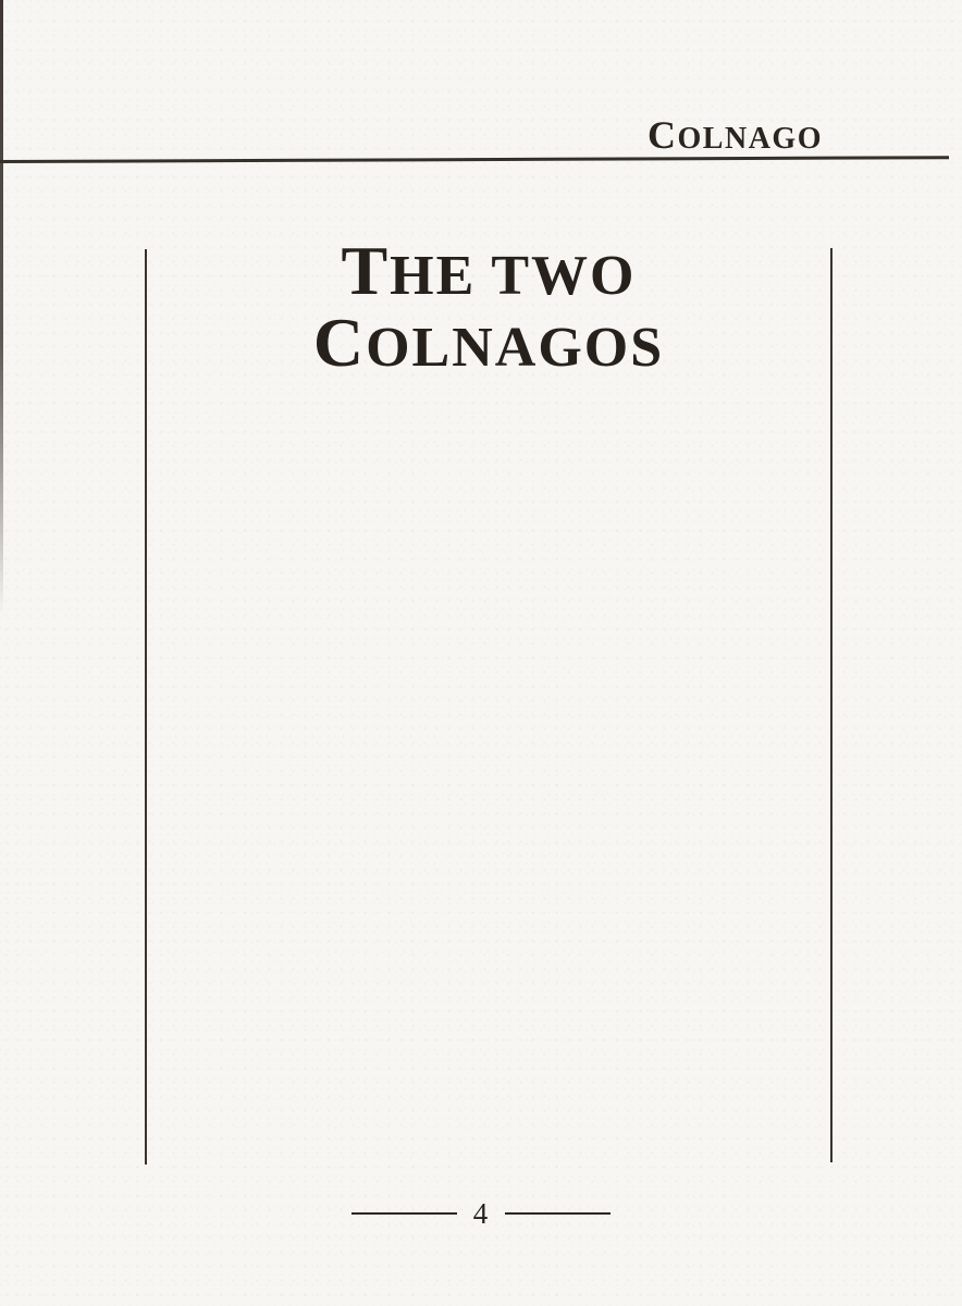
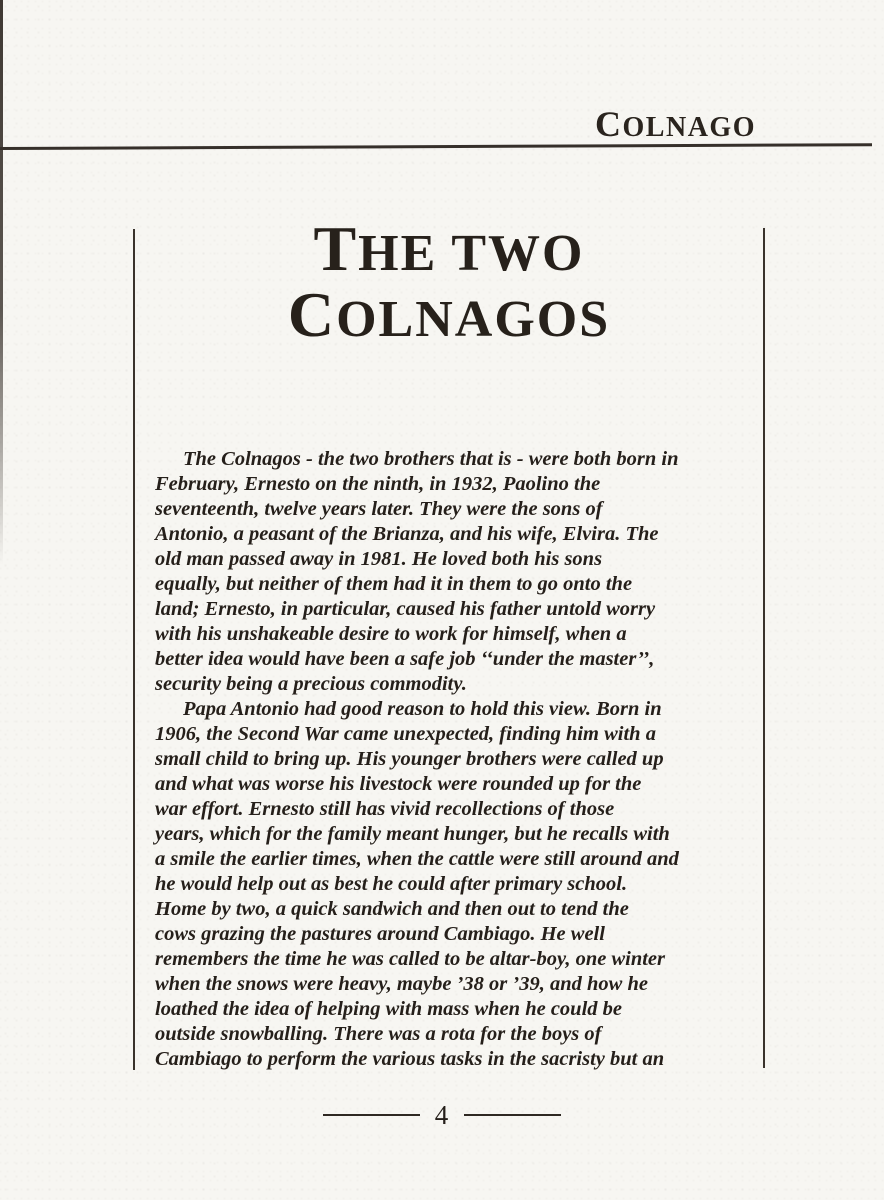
  COLNAGO
  THE TWO
  COLNAGOS
+ The Colnagos - the two brothers that is - were both born in
+ February, Ernesto on the ninth, in 1932, Paolino the
+ seventeenth, twelve years later. They were the sons of
+ Antonio, a peasant of the Brianza, and his wife, Elvira. The
+ old man passed away in 1981. He loved both his sons
+ equally, but neither of them had it in them to go onto the
+ land; Ernesto, in particular, caused his father untold worry
+ with his unshakeable desire to work for himself, when a
+ better idea would have been a safe job ‘‘under the master’’,
+ security being a precious commodity.
+ Papa Antonio had good reason to hold this view. Born in
+ 1906, the Second War came unexpected, finding him with a
+ small child to bring up. His younger brothers were called up
+ and what was worse his livestock were rounded up for the
+ war effort. Ernesto still has vivid recollections of those
+ years, which for the family meant hunger, but he recalls with
+ a smile the earlier times, when the cattle were still around and
+ he would help out as best he could after primary school.
+ Home by two, a quick sandwich and then out to tend the
+ cows grazing the pastures around Cambiago. He well
+ remembers the time he was called to be altar-boy, one winter
+ when the snows were heavy, maybe ’38 or ’39, and how he
+ loathed the idea of helping with mass when he could be
+ outside snowballing. There was a rota for the boys of
+ Cambiago to perform the various tasks in the sacristy but an
  4
